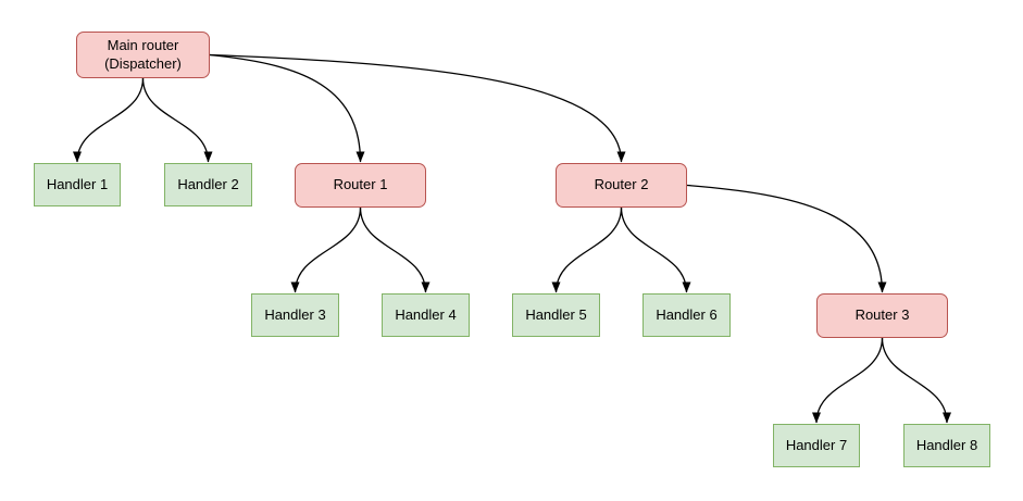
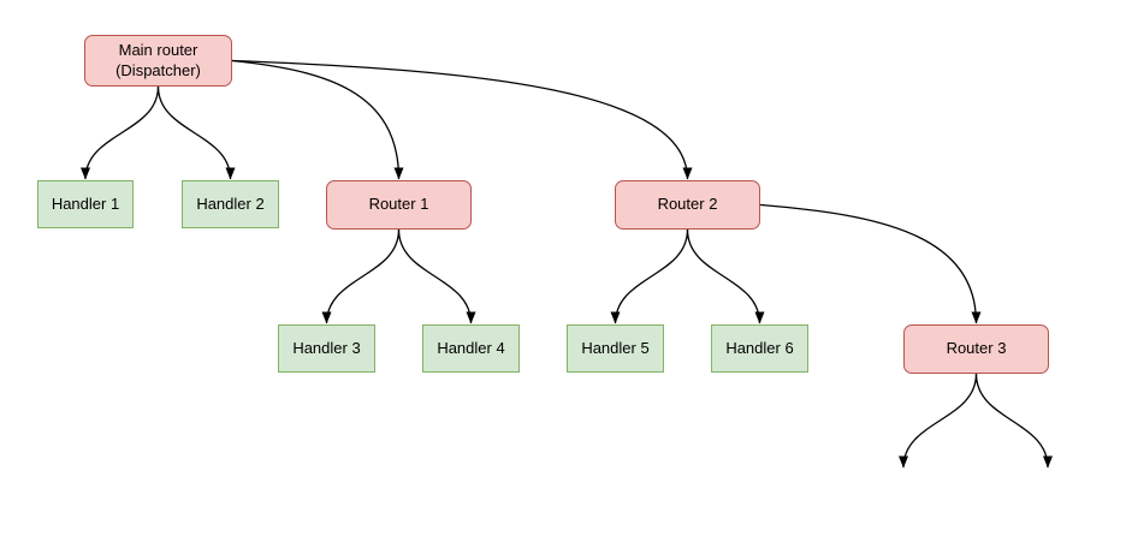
  Main router
  (Dispatcher)
  Handler 1
  Handler 2
  Router 1
  Router 2
  Handler 3
  Handler 4
  Handler 5
  Handler 6
  Router 3
- Handler 7
- Handler 8
